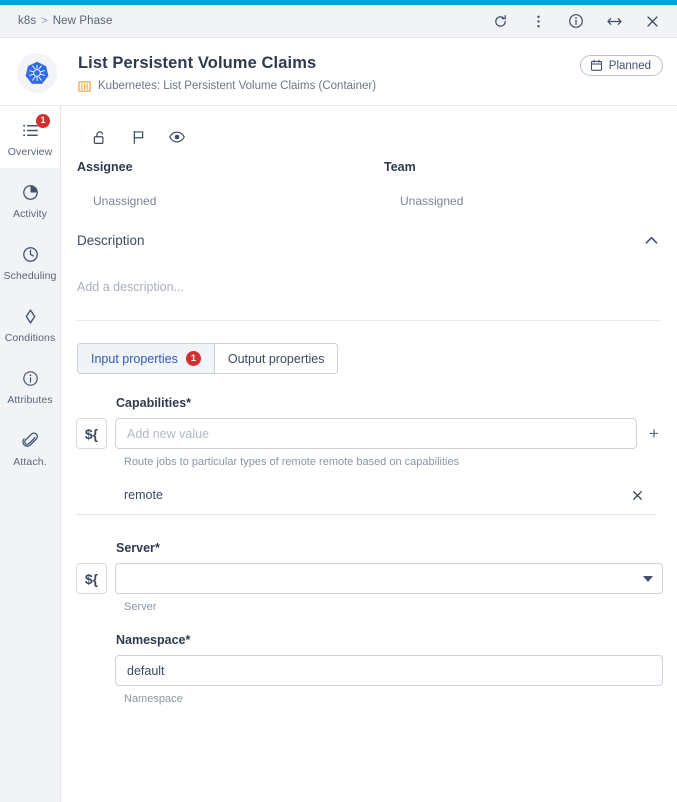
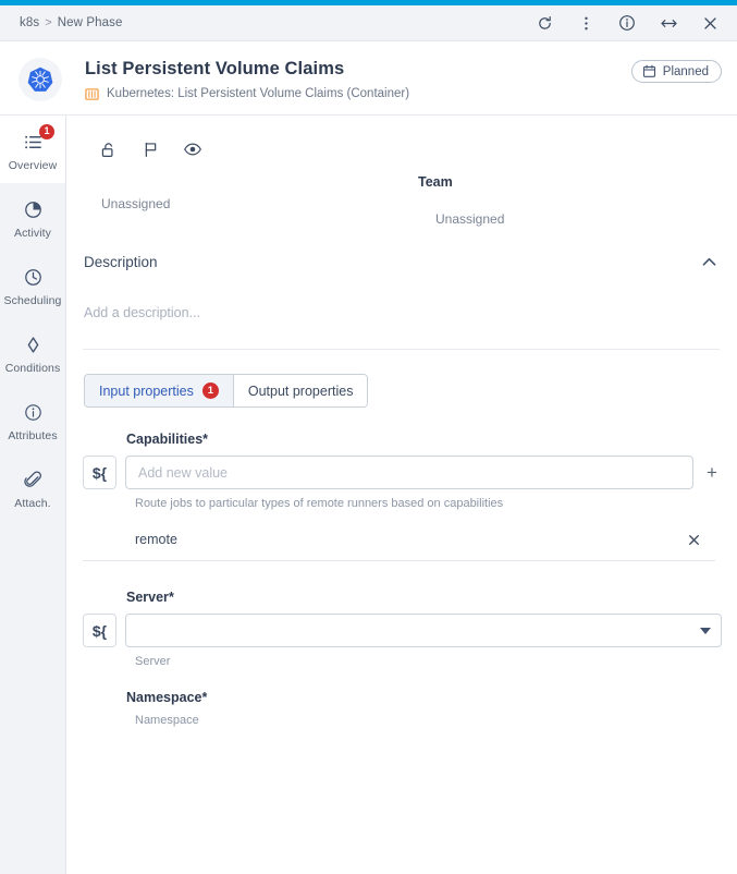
  k8s
  >
  New Phase
  List Persistent Volume Claims
  Kubernetes: List Persistent Volume Claims (Container)
  Planned
  1
  Overview
  Activity
  Scheduling
  Conditions
  Attributes
  Attach.
- Assignee
  Unassigned
  Team
  Unassigned
  Description
  Add a description...
  Input properties
  1
  Output properties
  Capabilities*
  ${
  Add new value
  +
- Route jobs to particular types of remote remote based on capabilities
+ Route jobs to particular types of remote runners based on capabilities
  remote
  Server*
  ${
  Server
  Namespace*
- default
  Namespace
